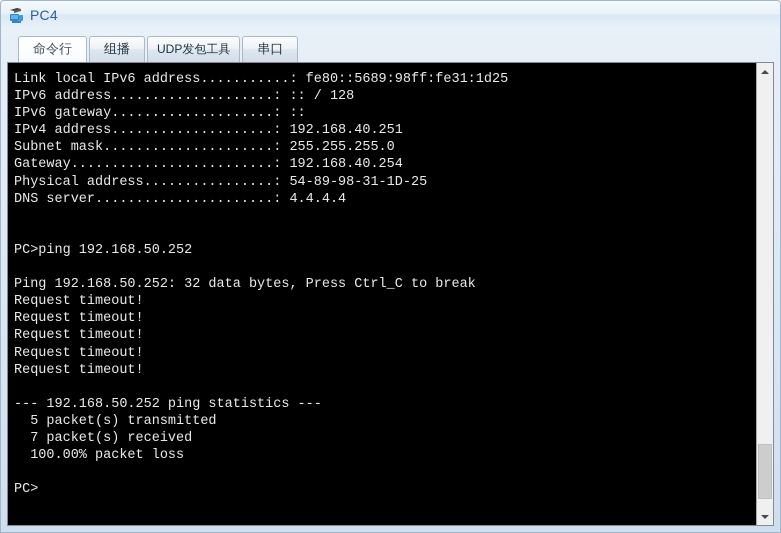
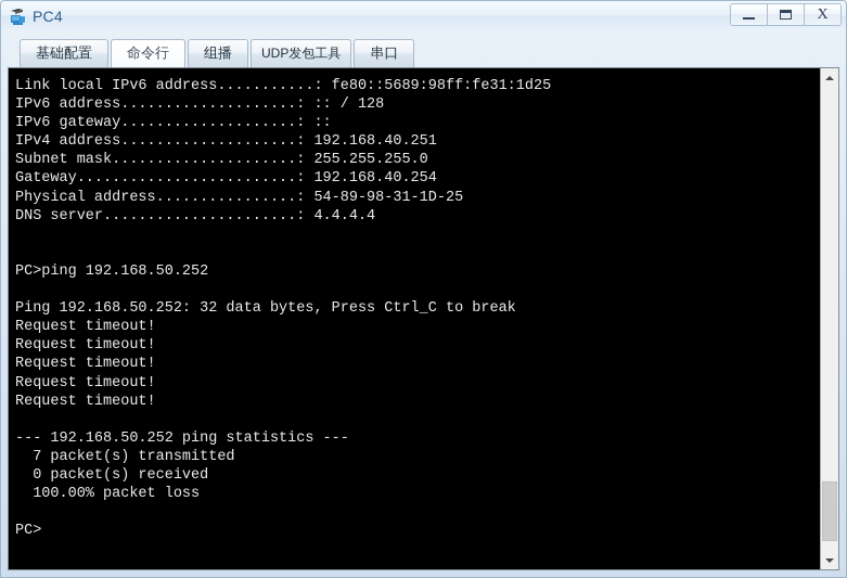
  PC4
+ X
+ 基础配置
  命令行
  组播
  UDP发包工具
  串口
  Link local IPv6 address...........: fe80::5689:98ff:fe31:1d25
  IPv6 address....................: :: / 128
  IPv6 gateway....................: ::
  IPv4 address....................: 192.168.40.251
  Subnet mask.....................: 255.255.255.0
  Gateway.........................: 192.168.40.254
  Physical address................: 54-89-98-31-1D-25
  DNS server......................: 4.4.4.4
  PC>ping 192.168.50.252
  Ping 192.168.50.252: 32 data bytes, Press Ctrl_C to break
  Request timeout!
  Request timeout!
  Request timeout!
  Request timeout!
  Request timeout!
  --- 192.168.50.252 ping statistics ---
- 5 packet(s) transmitted
+ 7 packet(s) transmitted
- 7 packet(s) received
+ 0 packet(s) received
  100.00% packet loss
  PC>
